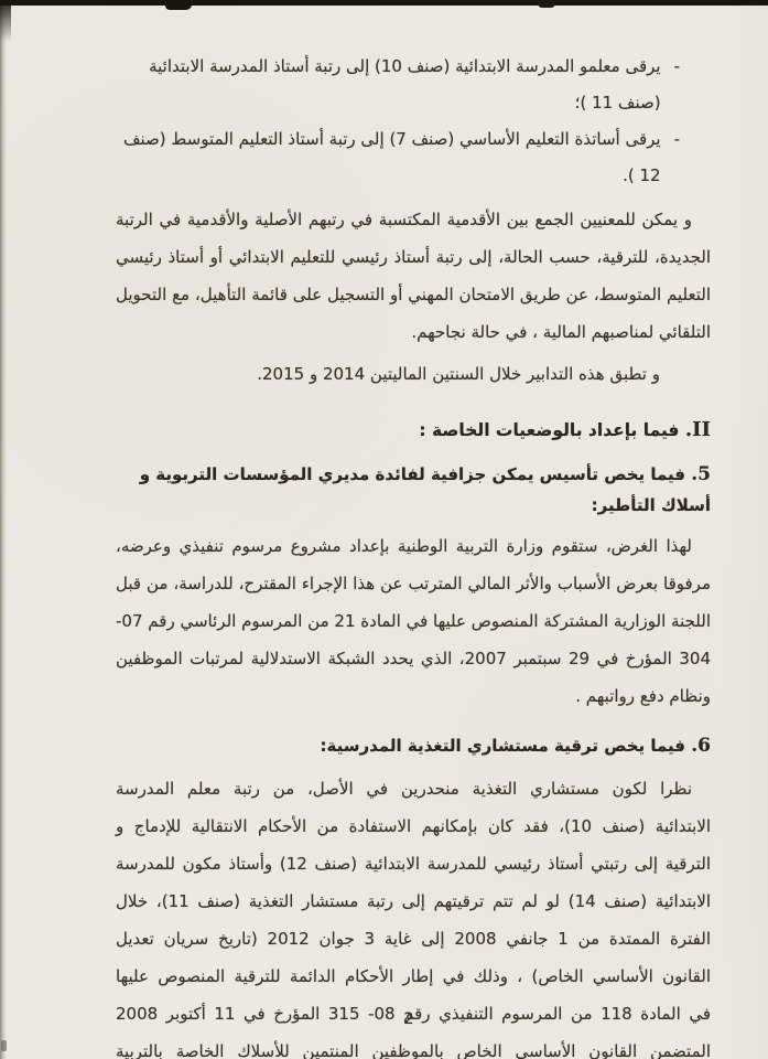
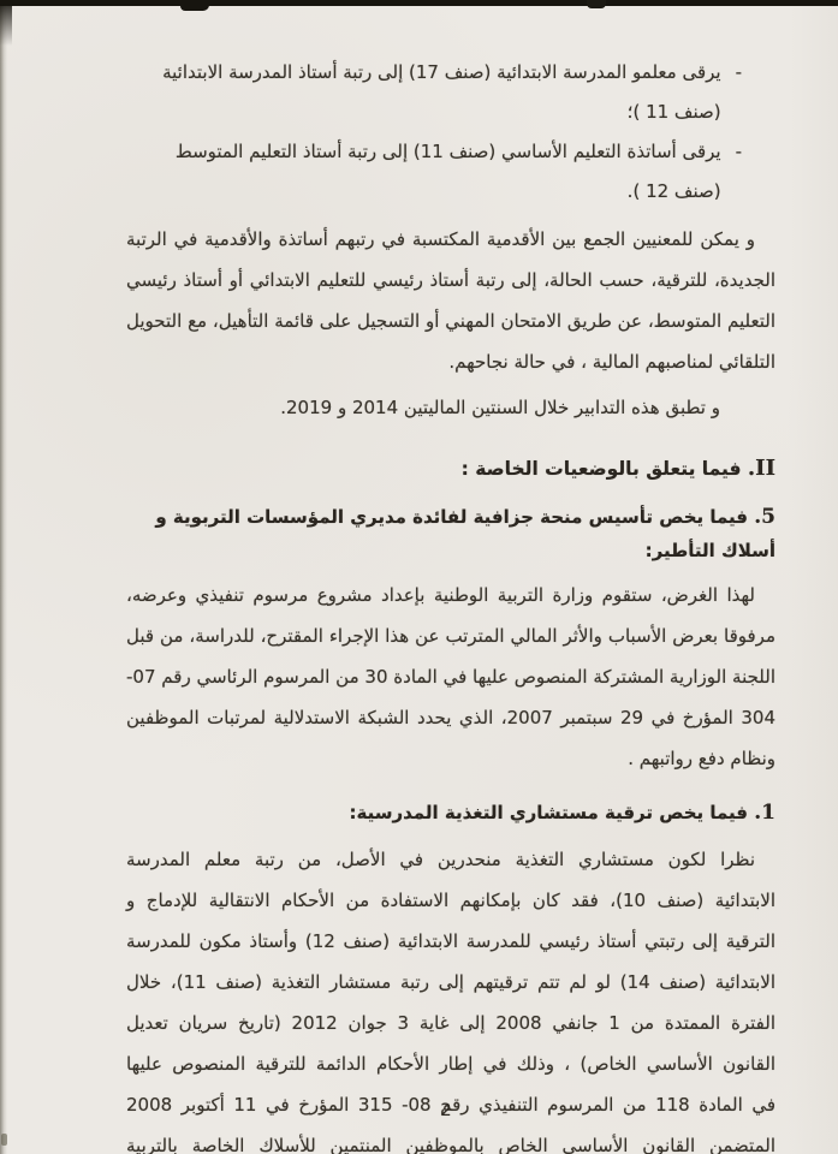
  -
- يرقى معلمو المدرسة الابتدائية (صنف 10) إلى رتبة أستاذ المدرسة الابتدائية (صنف 11 )؛
+ يرقى معلمو المدرسة الابتدائية (صنف 17) إلى رتبة أستاذ المدرسة الابتدائية (صنف 11 )؛
  -
- يرقى أساتذة التعليم الأساسي (صنف 7) إلى رتبة أستاذ التعليم المتوسط (صنف 12 ).
+ يرقى أساتذة التعليم الأساسي (صنف 11) إلى رتبة أستاذ التعليم المتوسط (صنف 12 ).
- و يمكن للمعنيين الجمع بين الأقدمية المكتسبة في رتبهم الأصلية والأقدمية في الرتبة الجديدة، للترقية، حسب الحالة، إلى رتبة أستاذ رئيسي للتعليم الابتدائي أو أستاذ رئيسي التعليم المتوسط، عن طريق الامتحان المهني أو التسجيل على قائمة التأهيل، مع التحويل التلقائي لمناصبهم المالية ، في حالة نجاحهم.
+ و يمكن للمعنيين الجمع بين الأقدمية المكتسبة في رتبهم أساتذة والأقدمية في الرتبة الجديدة، للترقية، حسب الحالة، إلى رتبة أستاذ رئيسي للتعليم الابتدائي أو أستاذ رئيسي التعليم المتوسط، عن طريق الامتحان المهني أو التسجيل على قائمة التأهيل، مع التحويل التلقائي لمناصبهم المالية ، في حالة نجاحهم.
- و تطبق هذه التدابير خلال السنتين الماليتين 2014 و 2015.
+ و تطبق هذه التدابير خلال السنتين الماليتين 2014 و 2019.
- II. فيما بإعداد بالوضعيات الخاصة :
+ II. فيما يتعلق بالوضعيات الخاصة :
- 5. فيما يخص تأسيس يمكن جزافية لفائدة مديري المؤسسات التربوية و أسلاك التأطير:
+ 5. فيما يخص تأسيس منحة جزافية لفائدة مديري المؤسسات التربوية و أسلاك التأطير:
- لهذا الغرض، ستقوم وزارة التربية الوطنية بإعداد مشروع مرسوم تنفيذي وعرضه، مرفوقا بعرض الأسباب والأثر المالي المترتب عن هذا الإجراء المقترح، للدراسة، من قبل اللجنة الوزارية المشتركة المنصوص عليها في المادة 21 من المرسوم الرئاسي رقم 07- 304 المؤرخ في 29 سبتمبر 2007، الذي يحدد الشبكة الاستدلالية لمرتبات الموظفين ونظام دفع رواتبهم .
+ لهذا الغرض، ستقوم وزارة التربية الوطنية بإعداد مشروع مرسوم تنفيذي وعرضه، مرفوقا بعرض الأسباب والأثر المالي المترتب عن هذا الإجراء المقترح، للدراسة، من قبل اللجنة الوزارية المشتركة المنصوص عليها في المادة 30 من المرسوم الرئاسي رقم 07- 304 المؤرخ في 29 سبتمبر 2007، الذي يحدد الشبكة الاستدلالية لمرتبات الموظفين ونظام دفع رواتبهم .
- 6. فيما يخص ترقية مستشاري التغذية المدرسية:
+ 1. فيما يخص ترقية مستشاري التغذية المدرسية:
  نظرا لكون مستشاري التغذية منحدرين في الأصل، من رتبة معلم المدرسة الابتدائية (صنف 10)، فقد كان بإمكانهم الاستفادة من الأحكام الانتقالية للإدماج و الترقية إلى رتبتي أستاذ رئيسي للمدرسة الابتدائية (صنف 12) وأستاذ مكون للمدرسة الابتدائية (صنف 14) لو لم تتم ترقيتهم إلى رتبة مستشار التغذية (صنف 11)، خلال الفترة الممتدة من 1 جانفي 2008 إلى غاية 3 جوان 2012 (تاريخ سريان تعديل القانون الأساسي الخاص) ، وذلك في إطار الأحكام الدائمة للترقية المنصوص عليها في المادة 118 من المرسوم التنفيذي رقم 08- 315 المؤرخ في 11 أكتوبر 2008 المتضمن القانون الأساسي الخاص بالموظفين المنتمين للأسلاك الخاصة بالتربية
  2
